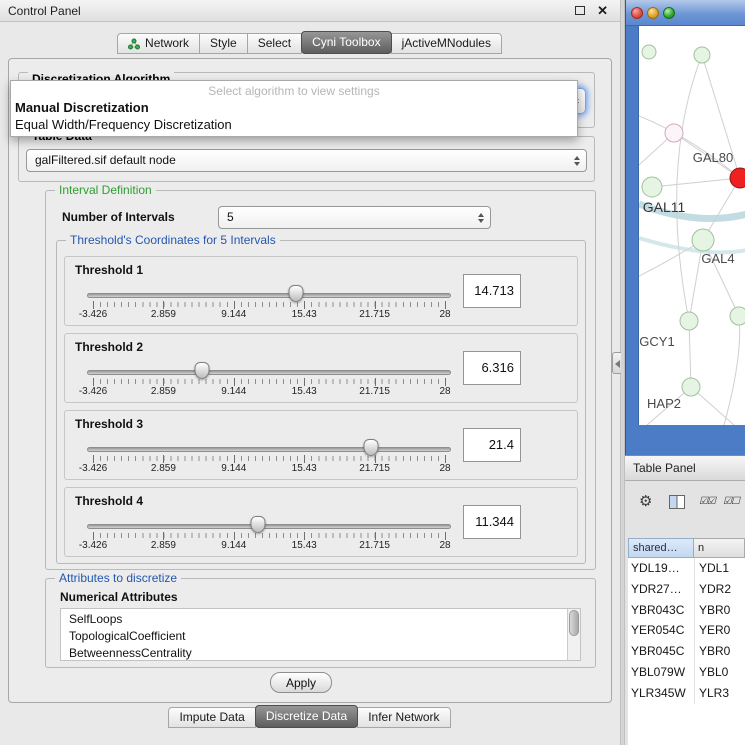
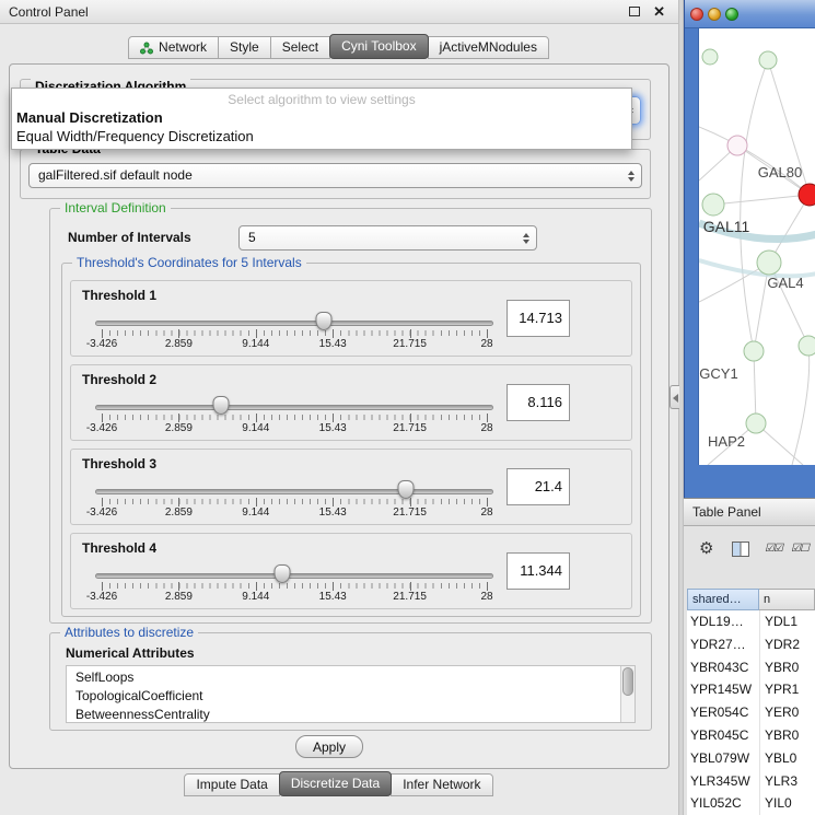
  Control Panel
  ✕
  Network
  Style
  Select
  Cyni Toolbox
  jActiveMNodules
  Discretization Algorithm
  Select algorithm to view settings
  Manual Discretization
  Equal Width/Frequency Discretization
  galFiltered.sif default node
  Interval Definition
  Number of Intervals
  5
  Threshold's Coordinates for 5 Intervals
  Threshold 1
  -3.426
  2.859
  9.144
  15.43
  21.715
  28
  14.713
  Threshold 2
  -3.426
  2.859
  9.144
  15.43
  21.715
  28
- 6.316
+ 8.116
  Threshold 3
  -3.426
  2.859
  9.144
  15.43
  21.715
  28
  21.4
  Threshold 4
  -3.426
  2.859
  9.144
  15.43
  21.715
  28
  11.344
  Attributes to discretize
  Numerical Attributes
  SelfLoops
  TopologicalCoefficient
  BetweennessCentrality
  Apply
  Impute Data
  Discretize Data
  Infer Network
  GAL80
  GAL11
  GAL4
  GCY1
  HAP2
  Table Panel
  ⚙
  ☑☑
  ☑☐
  shared…
  n
  YDL19…
  YDL1
  YDR27…
  YDR2
  YBR043C
  YBR0
+ YPR145W
+ YPR1
  YER054C
  YER0
  YBR045C
  YBR0
  YBL079W
  YBL0
  YLR345W
  YLR3
+ YIL052C
+ YIL0
